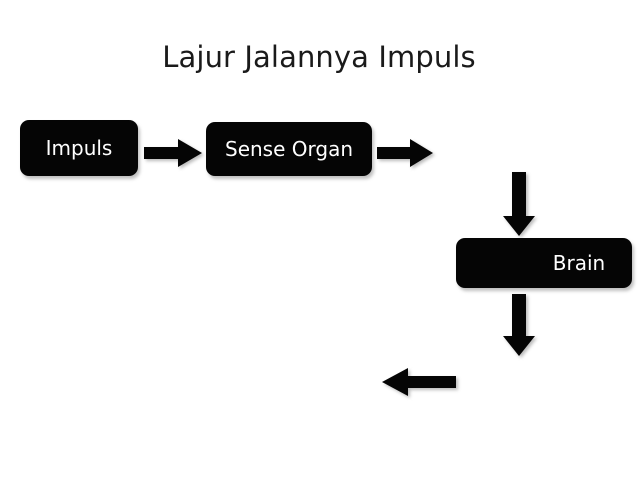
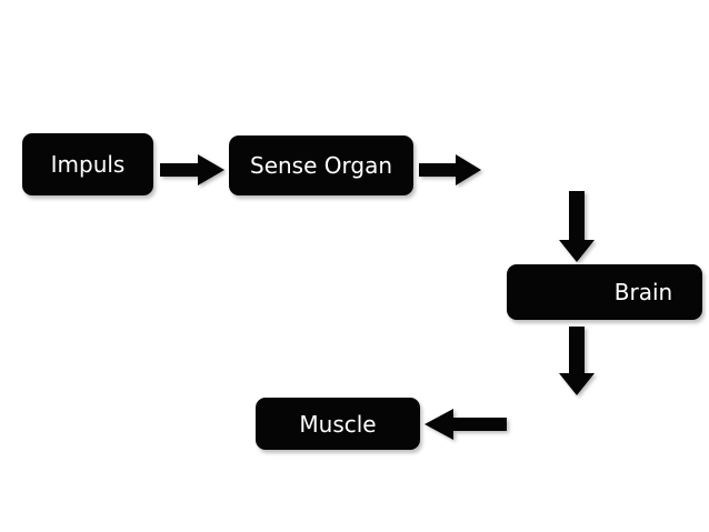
- Lajur Jalannya Impuls
  Impuls
  Sense Organ
  Brain
+ Muscle
